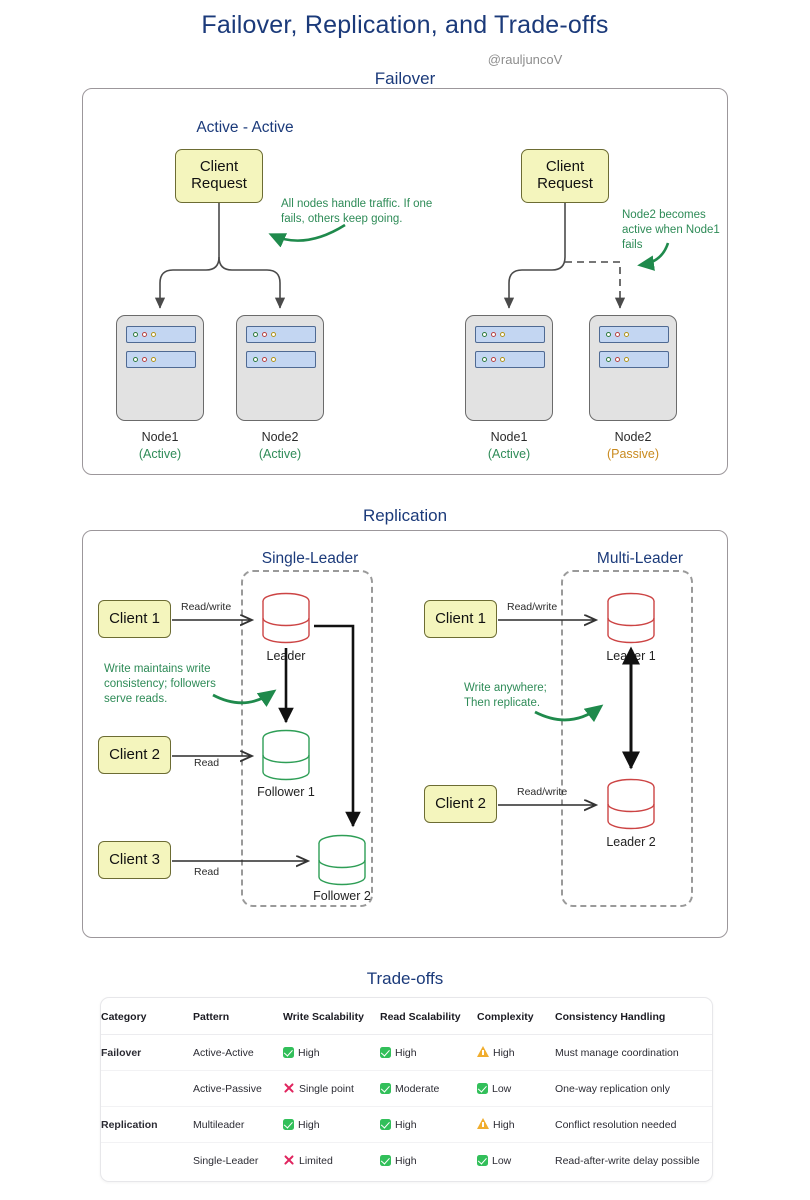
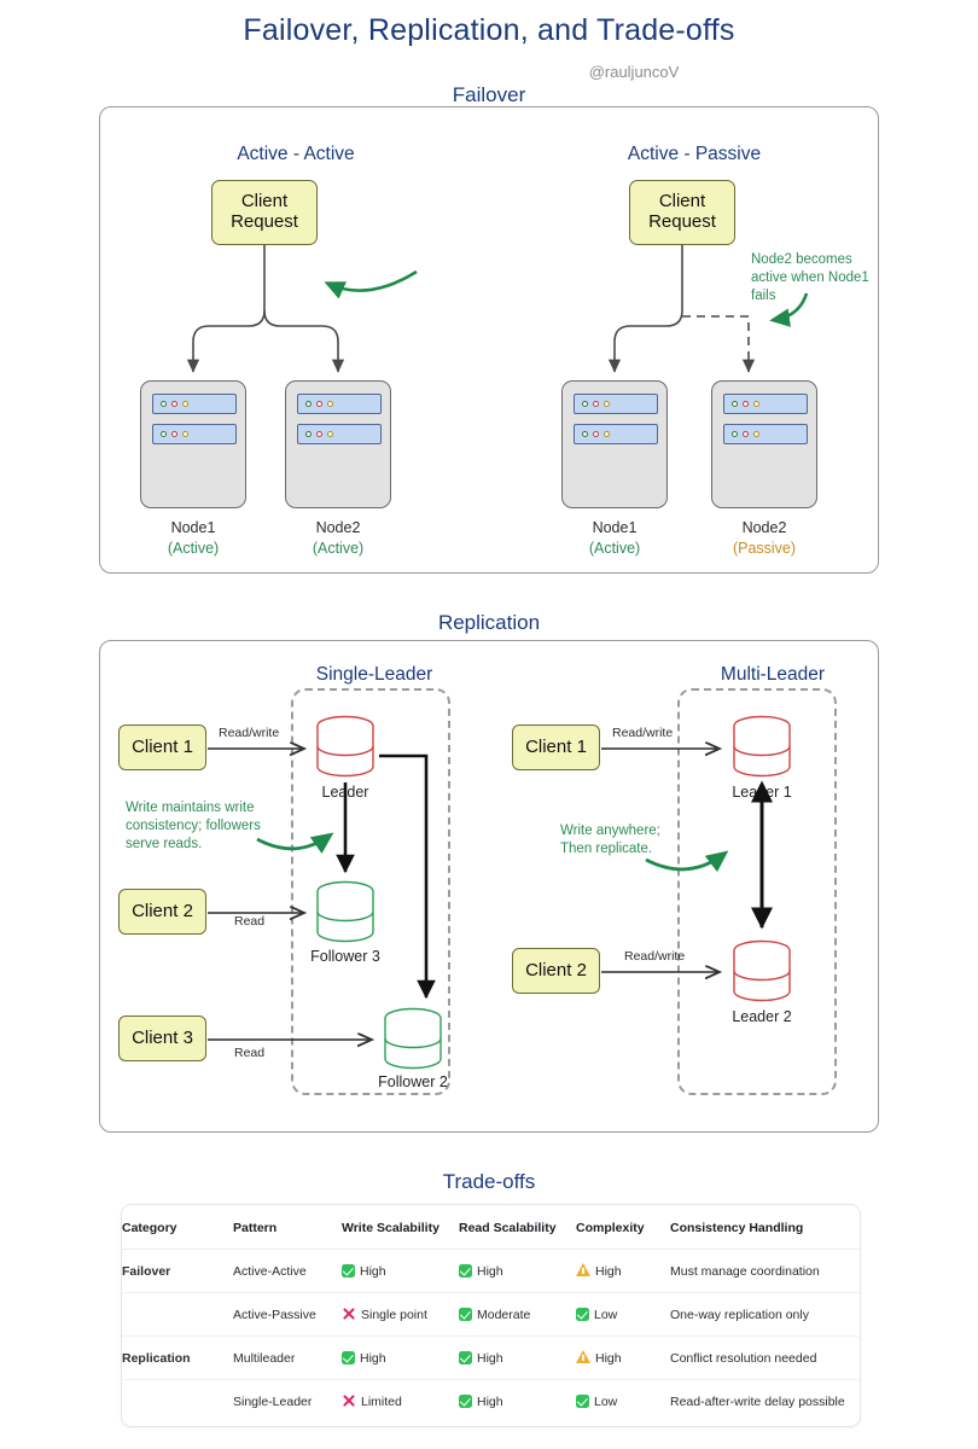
  Failover, Replication, and Trade-offs
  @rauljuncoV
  Failover
  Active - Active
+ Active - Passive
  Client
  Request
  Client
  Request
- All nodes handle traffic. If one fails, others keep going.
  Node2 becomes active when Node1 fails
  Node1
  (Active)
  Node2
  (Active)
  Node1
  (Active)
  Node2
  (Passive)
  Replication
  Single-Leader
  Multi-Leader
  Client 1
  Client 2
  Client 3
  Read/write
  Read
  Read
  Write maintains write consistency; followers serve reads.
  Leader
- Follower 1
+ Follower 3
  Follower 2
  Client 1
  Client 2
  Read/write
  Read/write
  Write anywhere; Then replicate.
  Leader 1
  Leader 2
  Trade-offs
  Category	Pattern	Write Scalability	Read Scalability	Complexity	Consistency Handling
  Failover	Active-Active	High	High	High	Must manage coordination
  	Active-Passive	Single point	Moderate	Low	One-way replication only
  Replication	Multileader	High	High	High	Conflict resolution needed
  	Single-Leader	Limited	High	Low	Read-after-write delay possible
